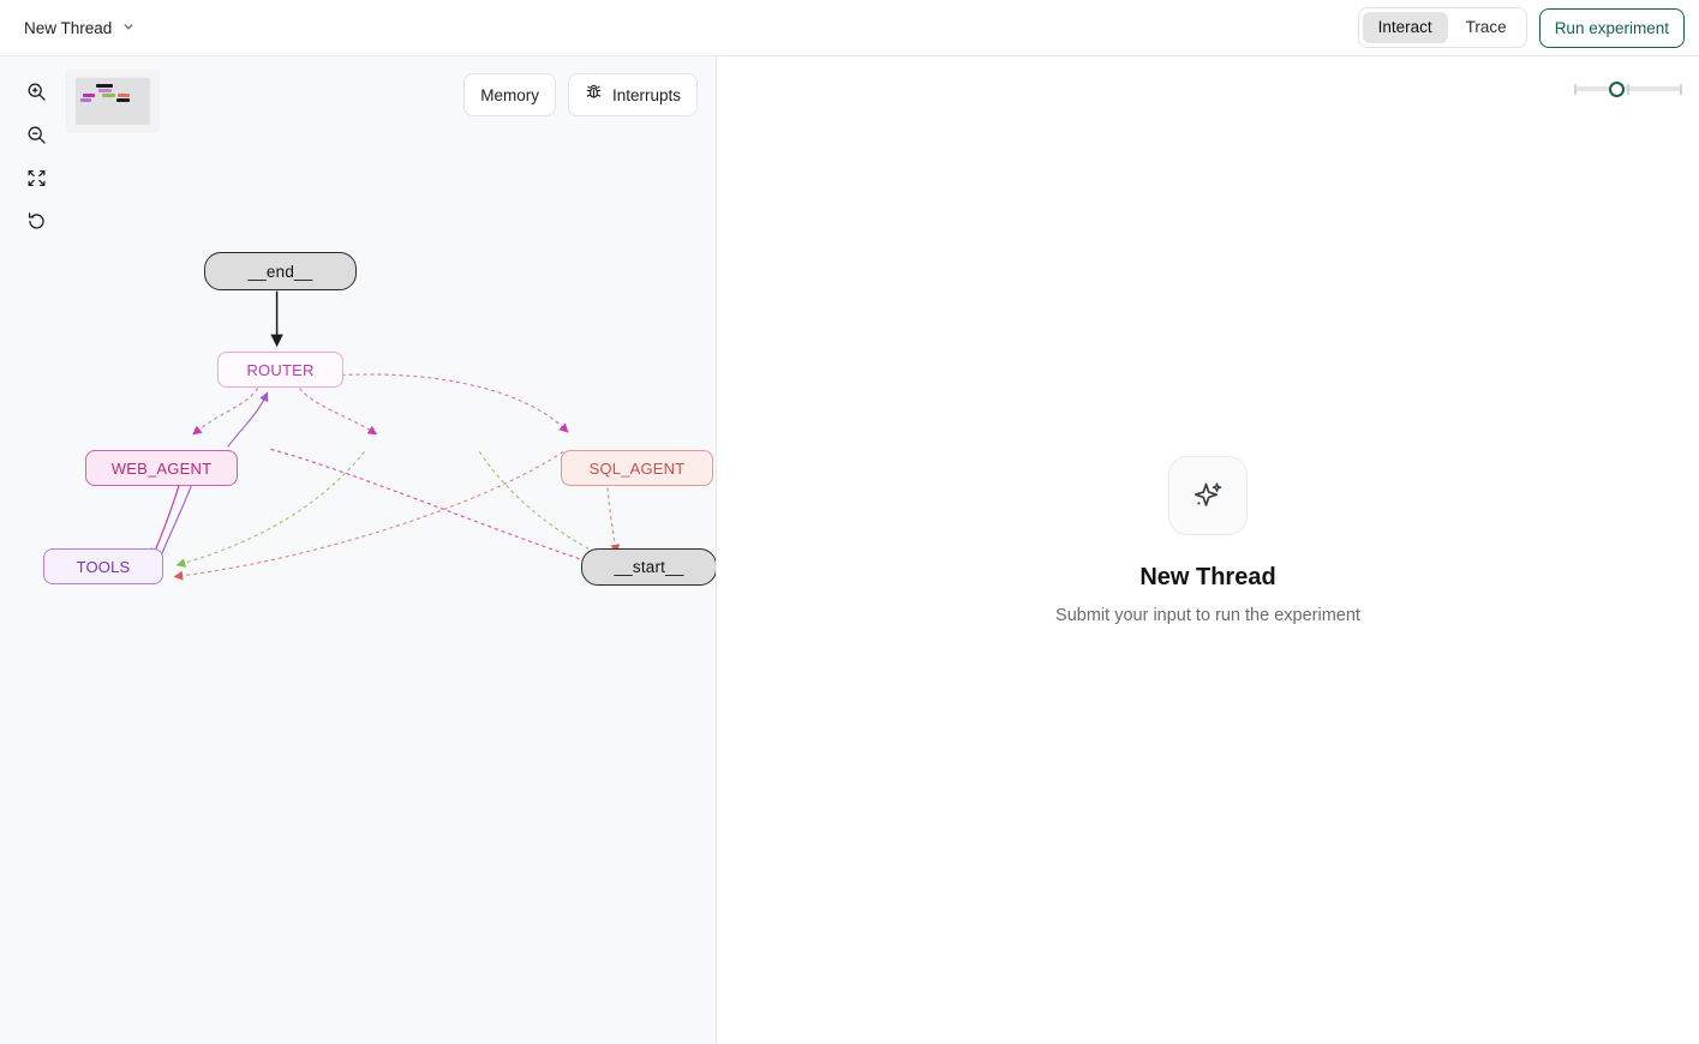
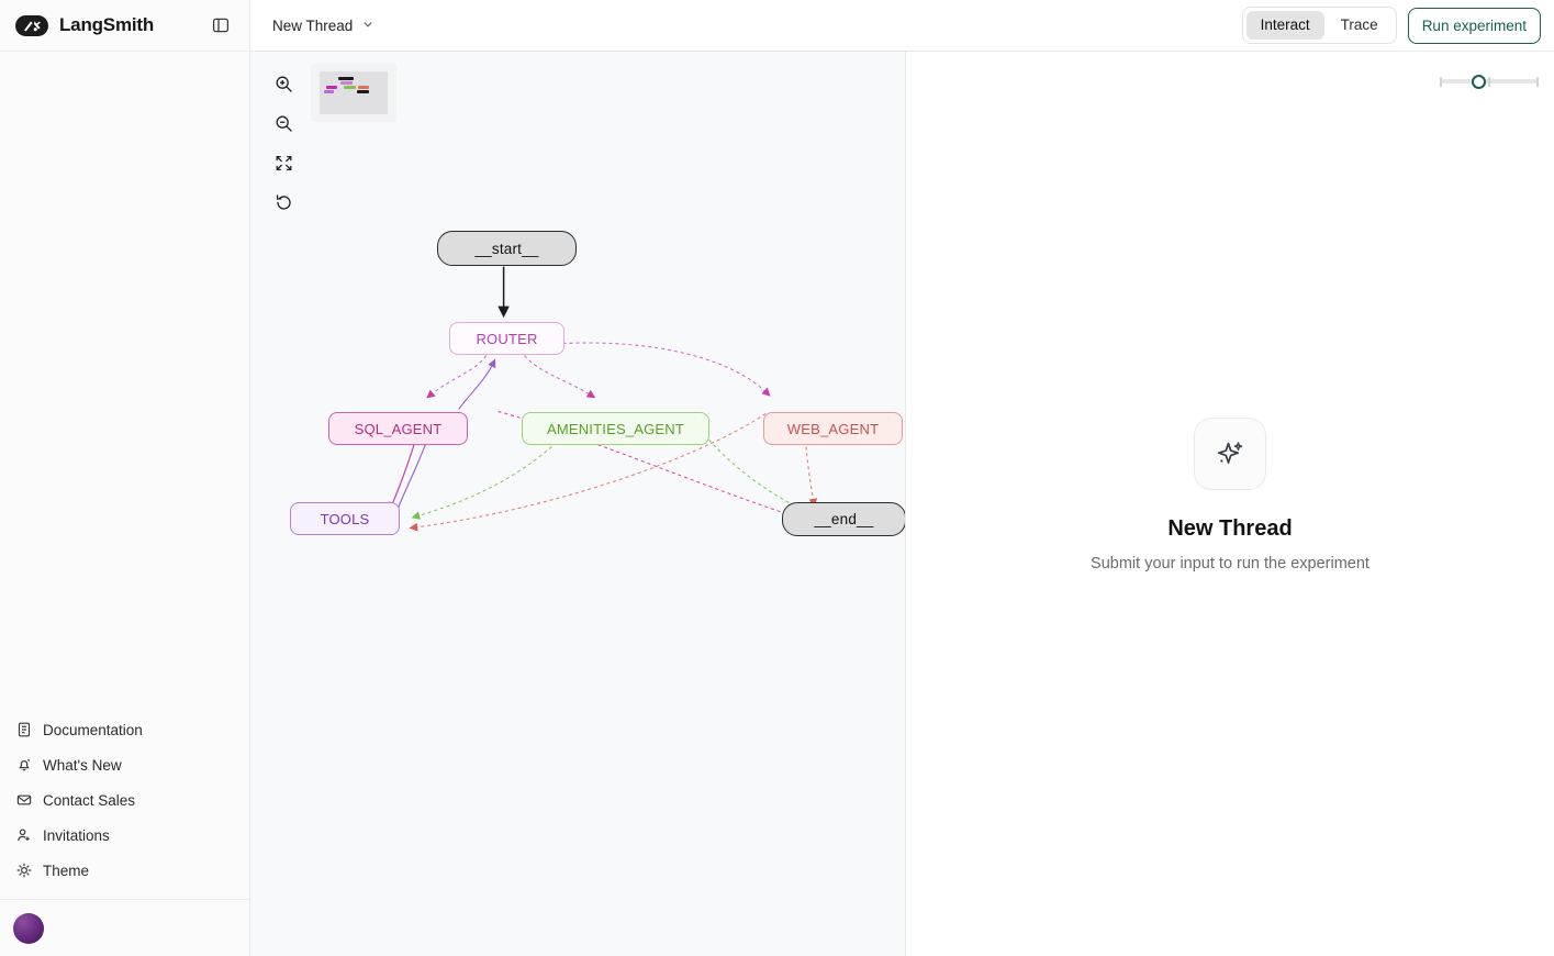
+ LangSmith
+ Documentation
+ What's New
+ Contact Sales
+ Invitations
+ Theme
  New Thread
  Interact
  Trace
  Run experiment
- Memory
- Interrupts
- __end__
+ __start__
  ROUTER
- WEB_AGENT
+ SQL_AGENT
+ AMENITIES_AGENT
- SQL_AGENT
+ WEB_AGENT
  TOOLS
- __start__
+ __end__
  New Thread
  Submit your input to run the experiment
